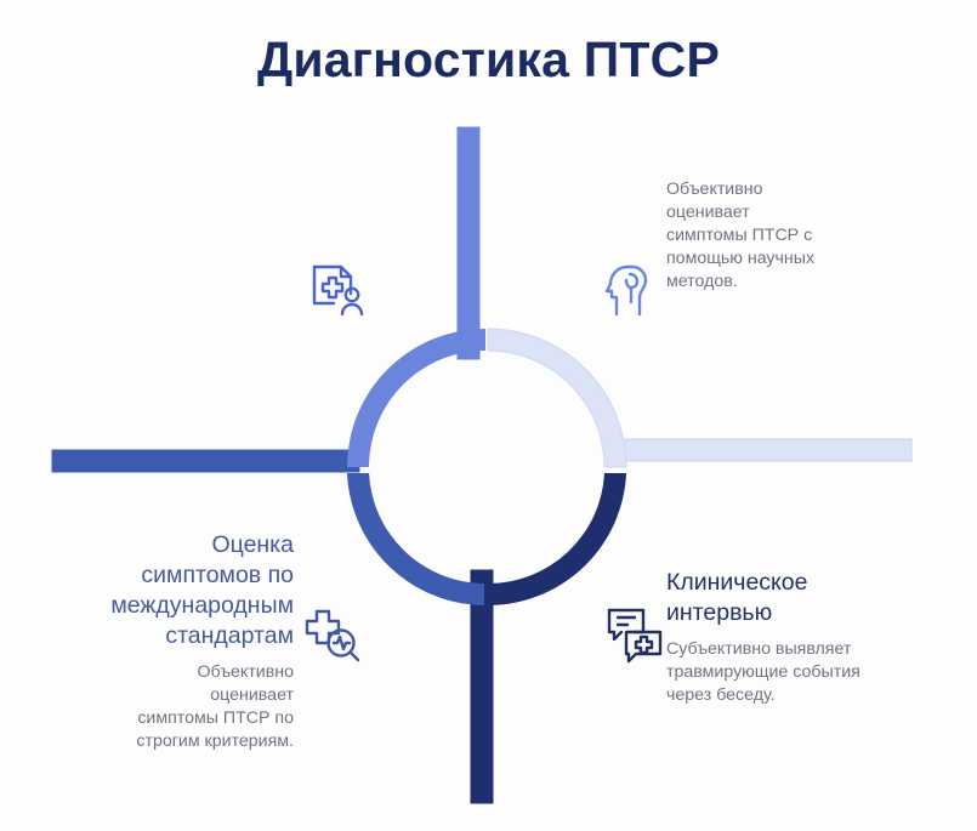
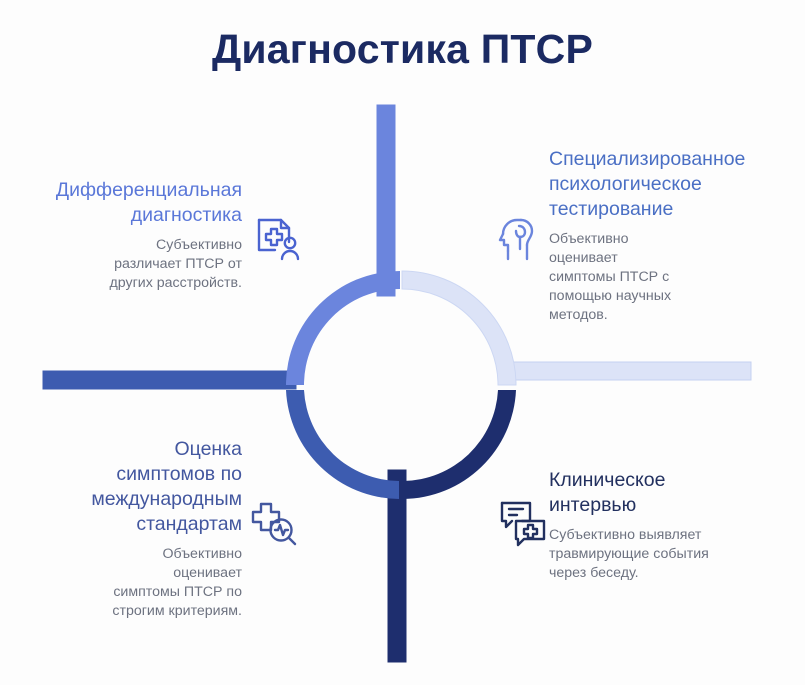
  Диагностика ПТСР
+ Дифференциальная
+ диагностика
+ Субъективно
+ различает ПТСР от
+ других расстройств.
+ Специализированное
+ психологическое
+ тестирование
  Объективно
  оценивает
  симптомы ПТСР с
  помощью научных
  методов.
  Оценка
  симптомов по
  международным
  стандартам
  Объективно
  оценивает
  симптомы ПТСР по
  строгим критериям.
  Клиническое
  интервью
  Субъективно выявляет
  травмирующие события
  через беседу.
